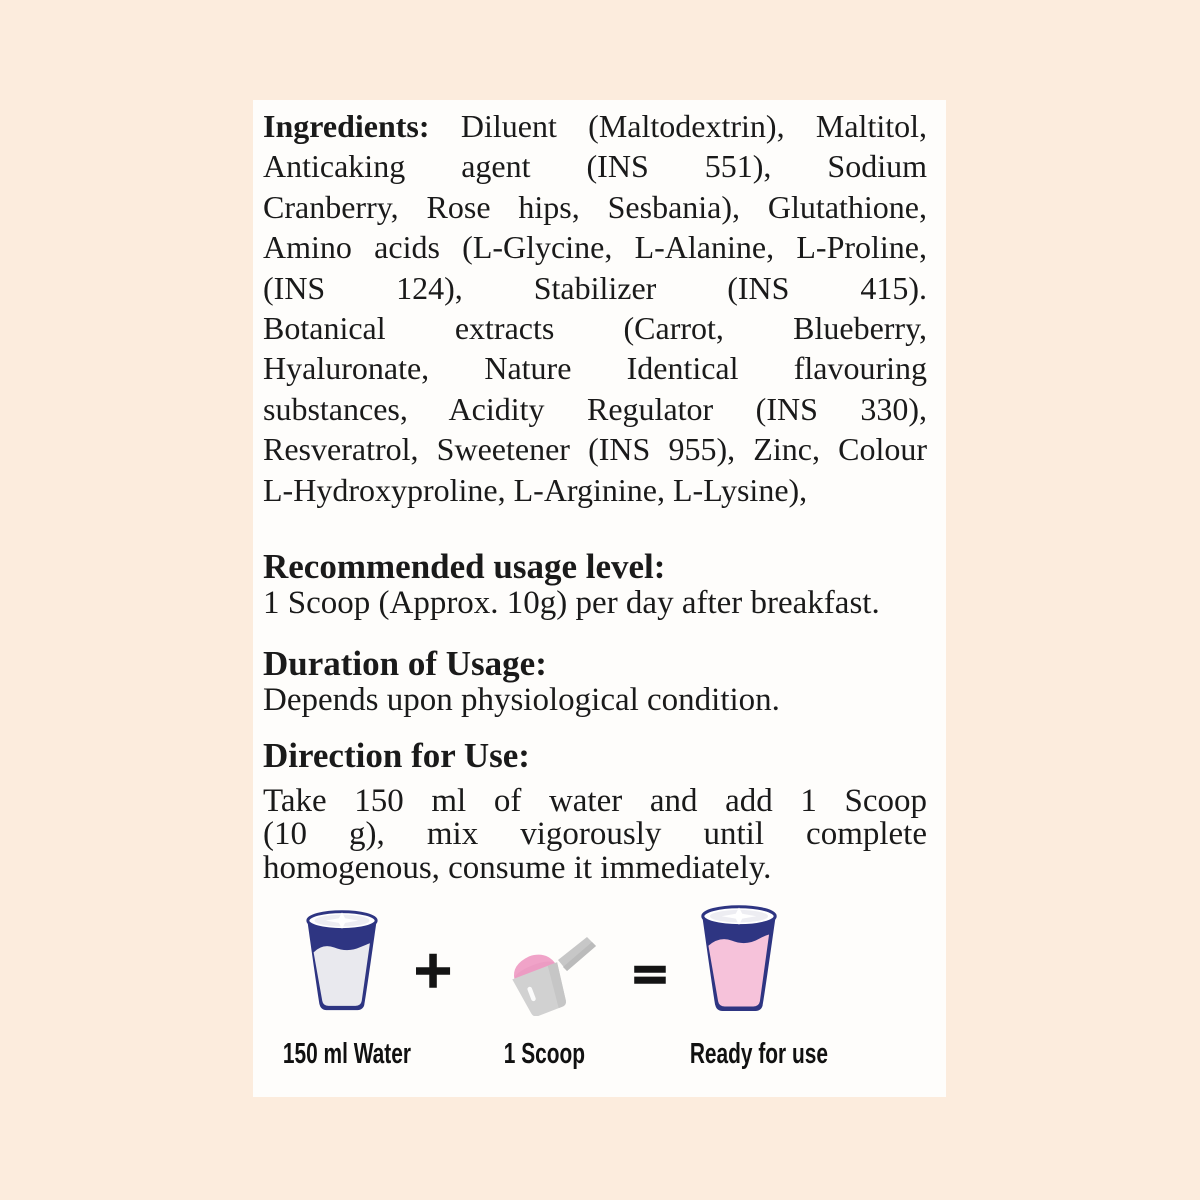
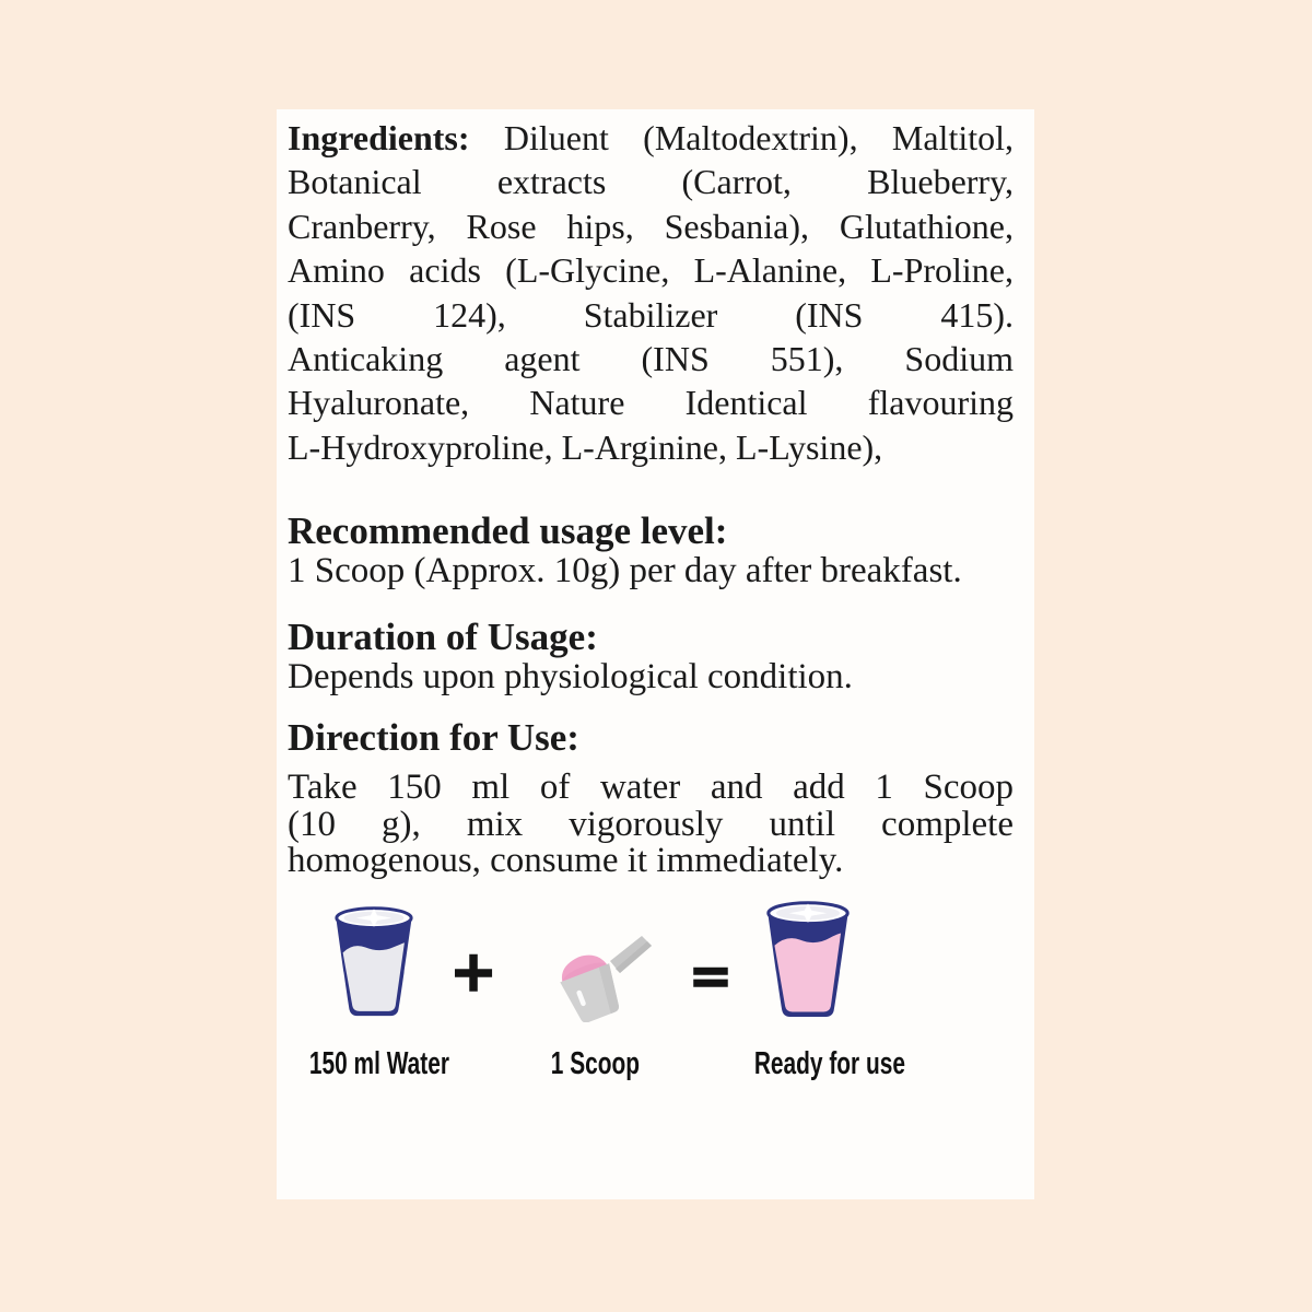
  Ingredients: Diluent (Maltodextrin), Maltitol,
- Anticaking agent (INS 551), Sodium
+ Botanical extracts (Carrot, Blueberry,
  Cranberry, Rose hips, Sesbania), Glutathione,
  Amino acids (L-Glycine, L-Alanine, L-Proline,
  (INS 124), Stabilizer (INS 415).
- Botanical extracts (Carrot, Blueberry,
+ Anticaking agent (INS 551), Sodium
  Hyaluronate, Nature Identical flavouring
- substances, Acidity Regulator (INS 330),
- Resveratrol, Sweetener (INS 955), Zinc, Colour
  L-Hydroxyproline, L-Arginine, L-Lysine),
  Recommended usage level:
  1 Scoop (Approx. 10g) per day after breakfast.
  Duration of Usage:
  Depends upon physiological condition.
  Direction for Use:
  Take 150 ml of water and add 1 Scoop
  (10 g), mix vigorously until complete
  homogenous, consume it immediately.
  +
  =
  150 ml Water
  1 Scoop
  Ready for use
